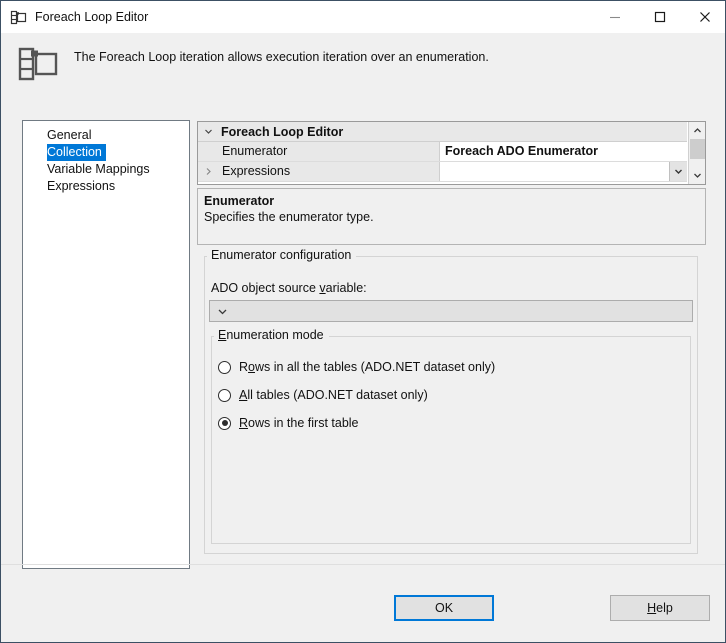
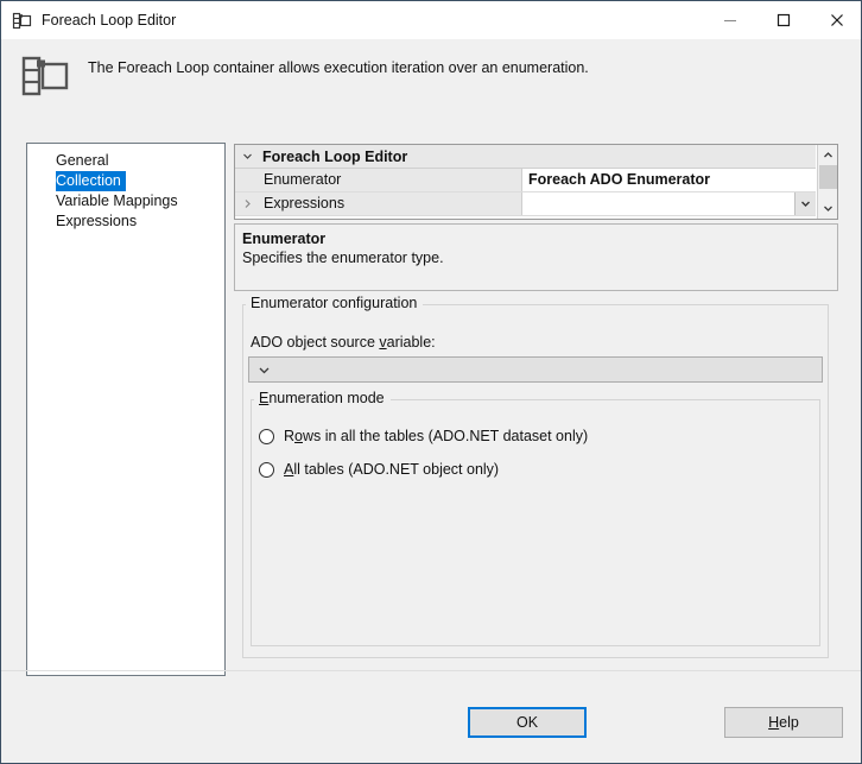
  Foreach Loop Editor
- The Foreach Loop iteration allows execution iteration over an enumeration.
+ The Foreach Loop container allows execution iteration over an enumeration.
  General
  Collection
  Variable Mappings
  Expressions
  Foreach Loop Editor
  Enumerator
  Foreach ADO Enumerator
  Expressions
  Enumerator
  Specifies the enumerator type.
  Enumerator configuration
  ADO object source variable:
  Enumeration mode
  Rows in all the tables (ADO.NET dataset only)
- All tables (ADO.NET dataset only)
+ All tables (ADO.NET object only)
- Rows in the first table
  OK
  H
  elp
